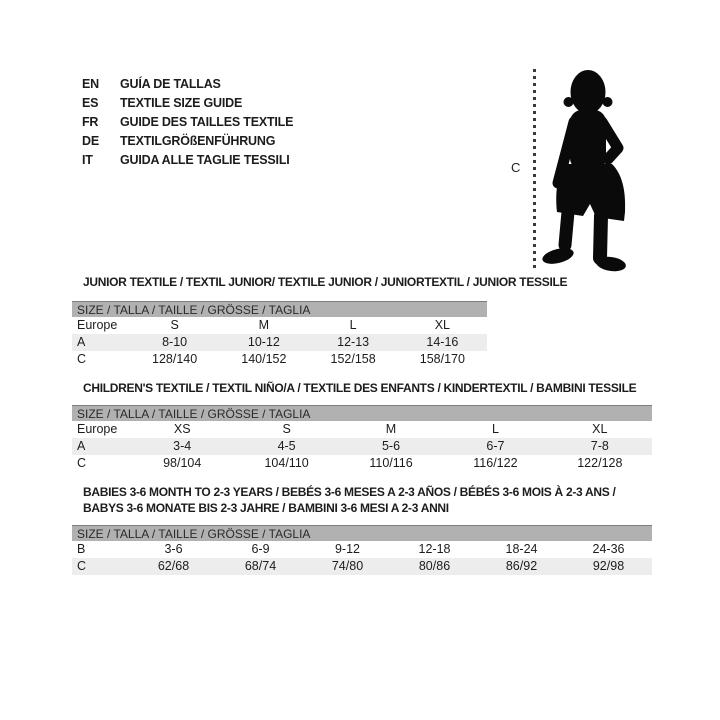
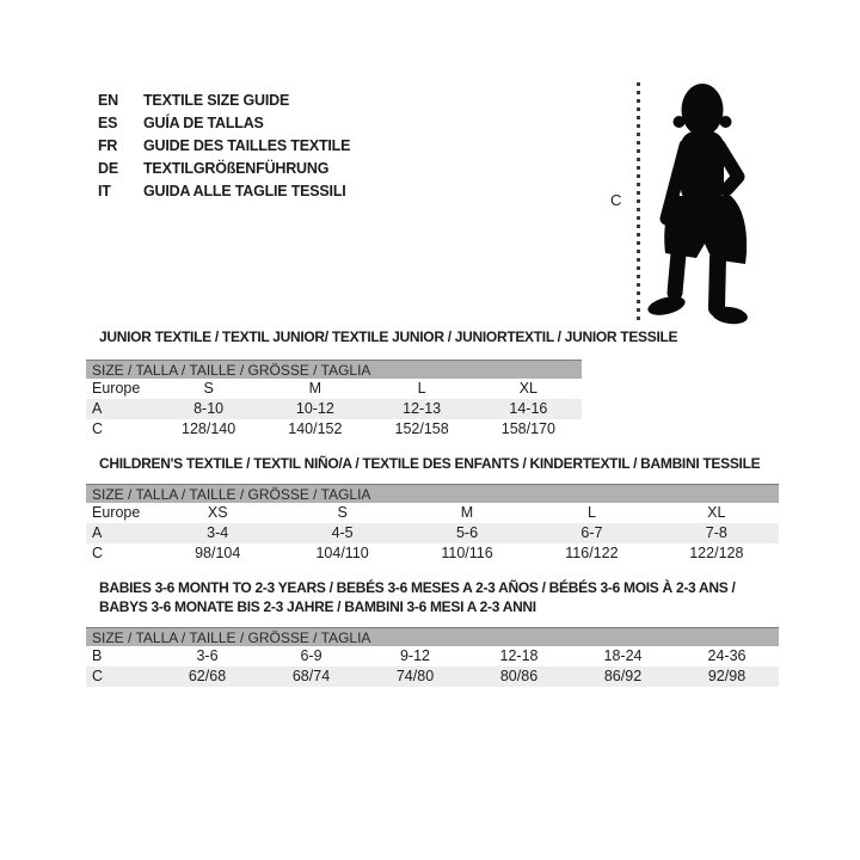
  EN
- GUÍA DE TALLAS
+ TEXTILE SIZE GUIDE
  ES
- TEXTILE SIZE GUIDE
+ GUÍA DE TALLAS
  FR
  GUIDE DES TAILLES TEXTILE
  DE
  TEXTILGRÖßENFÜHRUNG
  IT
  GUIDA ALLE TAGLIE TESSILI
  C
  JUNIOR TEXTILE / TEXTIL JUNIOR/ TEXTILE JUNIOR / JUNIORTEXTIL / JUNIOR TESSILE
  SIZE / TALLA / TAILLE / GRÖSSE / TAGLIA
  Europe
  S
  M
  L
  XL
  A
  8-10
  10-12
  12-13
  14-16
  C
  128/140
  140/152
  152/158
  158/170
  CHILDREN'S TEXTILE / TEXTIL NIÑO/A / TEXTILE DES ENFANTS / KINDERTEXTIL / BAMBINI TESSILE
  SIZE / TALLA / TAILLE / GRÖSSE / TAGLIA
  Europe
  XS
  S
  M
  L
  XL
  A
  3-4
  4-5
  5-6
  6-7
  7-8
  C
  98/104
  104/110
  110/116
  116/122
  122/128
  BABIES 3-6 MONTH TO 2-3 YEARS / BEBÉS 3-6 MESES A 2-3 AÑOS / BÉBÉS 3-6 MOIS À 2-3 ANS /
  BABYS 3-6 MONATE BIS 2-3 JAHRE / BAMBINI 3-6 MESI A 2-3 ANNI
  SIZE / TALLA / TAILLE / GRÖSSE / TAGLIA
  B
  3-6
  6-9
  9-12
  12-18
  18-24
  24-36
  C
  62/68
  68/74
  74/80
  80/86
  86/92
  92/98
